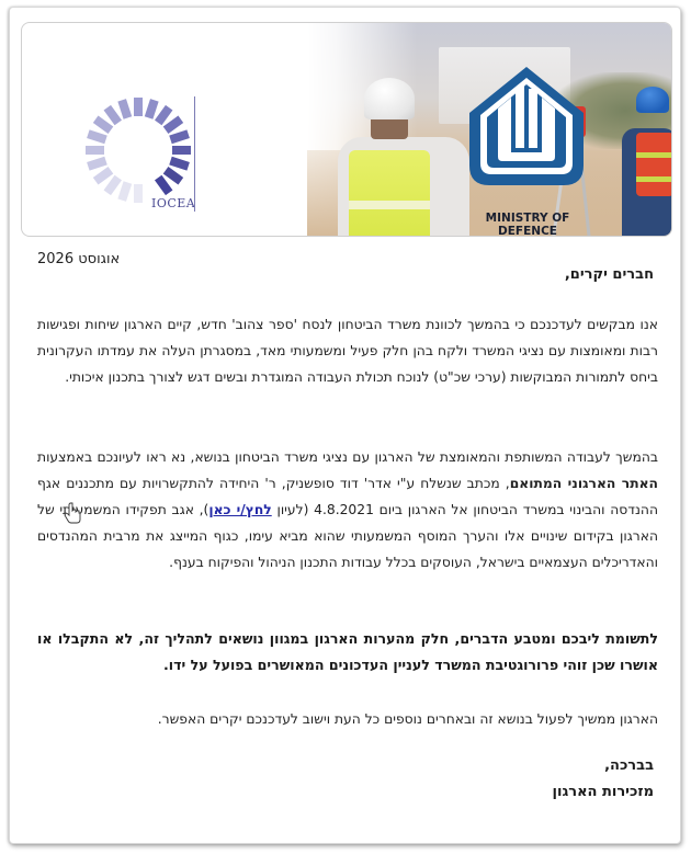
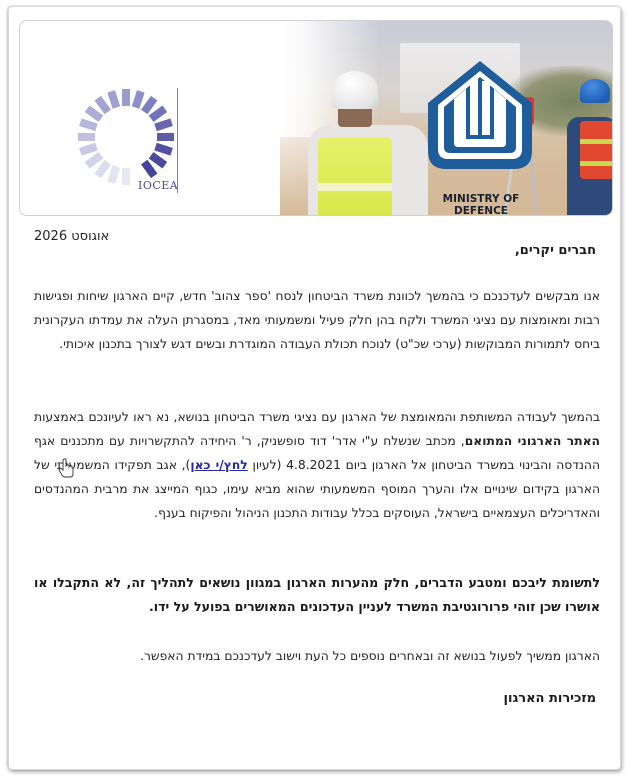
  IOCEA
  MINISTRY OF DEFENCE
  אוגוסט 2026
  חברים יקרים,
  אנו מבקשים לעדכנכם כי בהמשך לכוונת משרד הביטחון לנסח 'ספר צהוב' חדש, קיים הארגון שיחות ופגישות רבות ומאומצות עם נציגי המשרד ולקח בהן חלק פעיל ומשמעותי מאד, במסגרתן העלה את עמדתו העקרונית ביחס לתמורות המבוקשות (ערכי שכ"ט) לנוכח תכולת העבודה המוגדרת ובשים דגש לצורך בתכנון איכותי.
  בהמשך לעבודה המשותפת והמאומצת של הארגון עם נציגי משרד הביטחון בנושא, נא ראו לעיונכם באמצעות האתר הארגוני המתואם, מכתב שנשלח ע"י אדר' דוד סופשניק, ר' היחידה להתקשרויות עם מתכננים אגף ההנדסה והבינוי במשרד הביטחון אל הארגון ביום 4.8.2021 (לעיון לחץ/י כאן), אגב תפקידו המשמעתי של הארגון בקידום שינויים אלו והערך המוסף המשמעותי שהוא מביא עימו, כגוף המייצג את מרבית המהנדסים והאדריכלים העצמאיים בישראל, העוסקים בכלל עבודות התכנון הניהול והפיקוח בענף.
  לתשומת ליבכם ומטבע הדברים, חלק מהערות הארגון במגוון נושאים לתהליך זה, לא התקבלו או אושרו שכן זוהי פרורוגטיבת המשרד לעניין העדכונים המאושרים בפועל על ידו.
- הארגון ממשיך לפעול בנושא זה ובאחרים נוספים כל העת וישוב לעדכנכם יקרים האפשר.
+ הארגון ממשיך לפעול בנושא זה ובאחרים נוספים כל העת וישוב לעדכנכם במידת האפשר.
- בברכה,
  מזכירות הארגון
